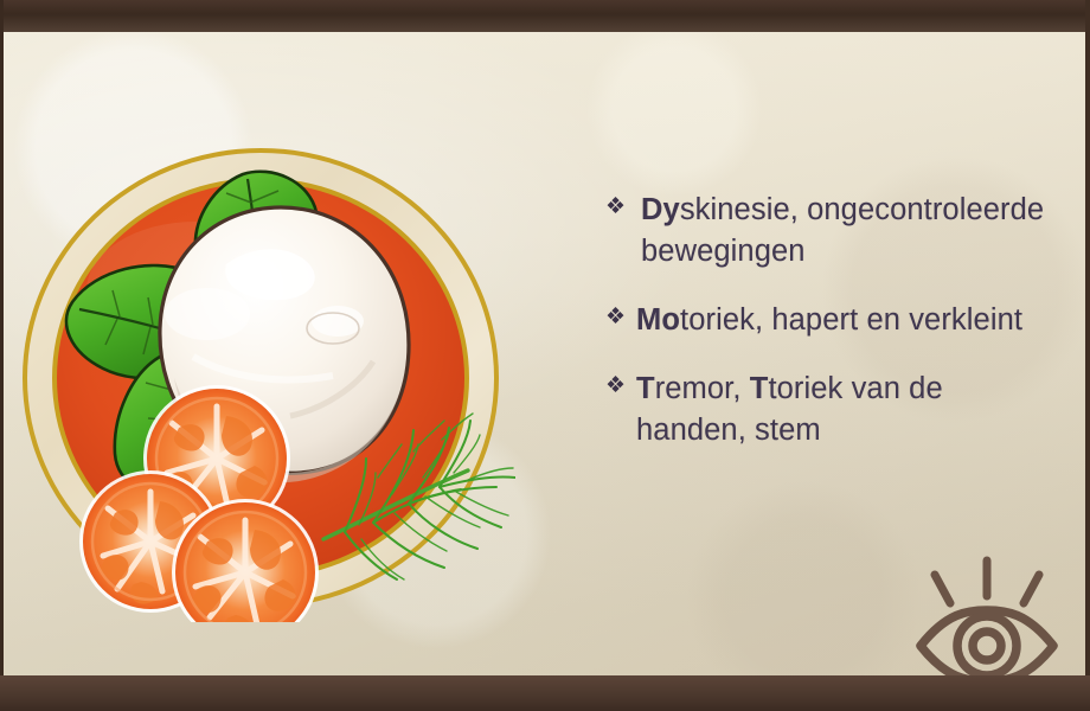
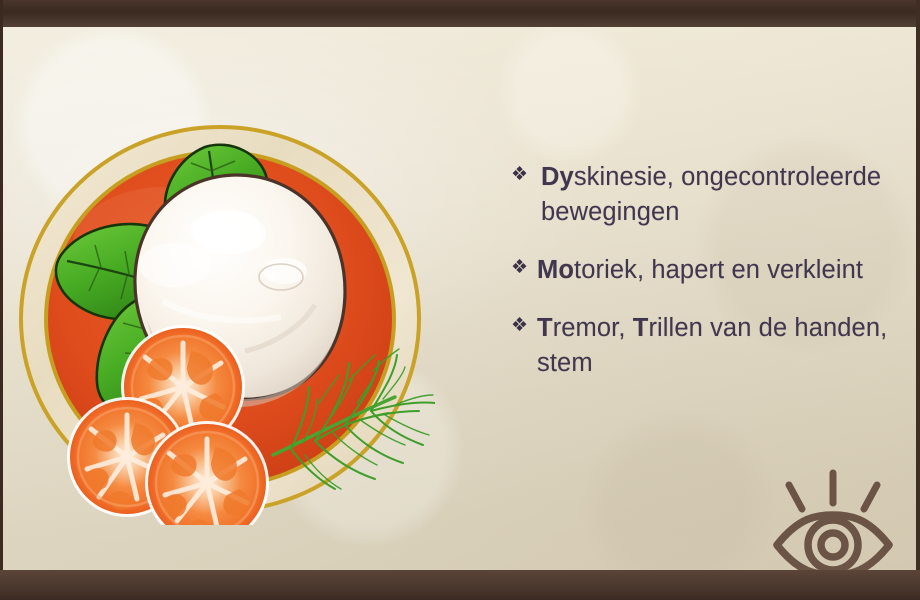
  ❖
  Dyskinesie, ongecontroleerde bewegingen
  ❖
  Motoriek, hapert en verkleint
  ❖
- Tremor, Ttoriek van de handen, stem
+ Tremor, Trillen van de handen, stem
